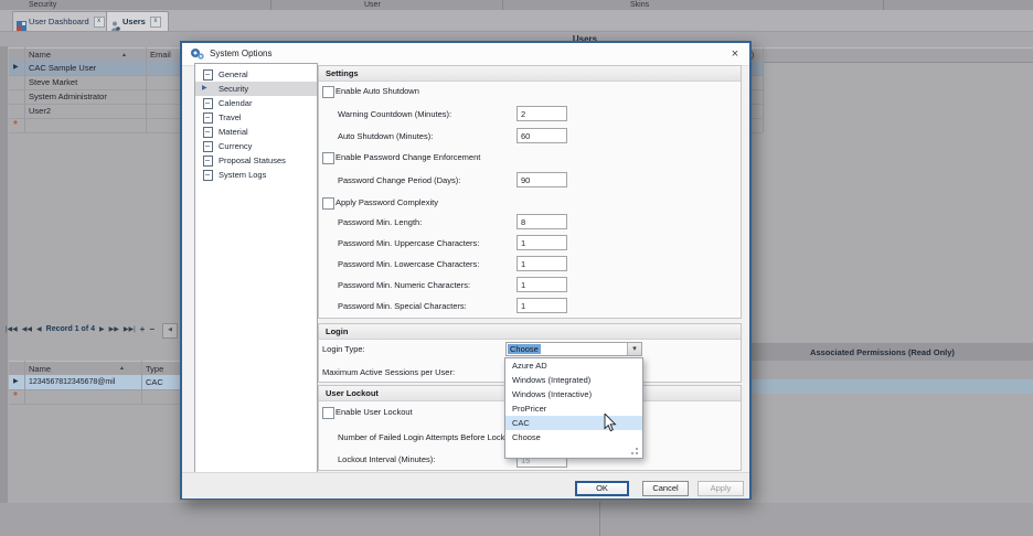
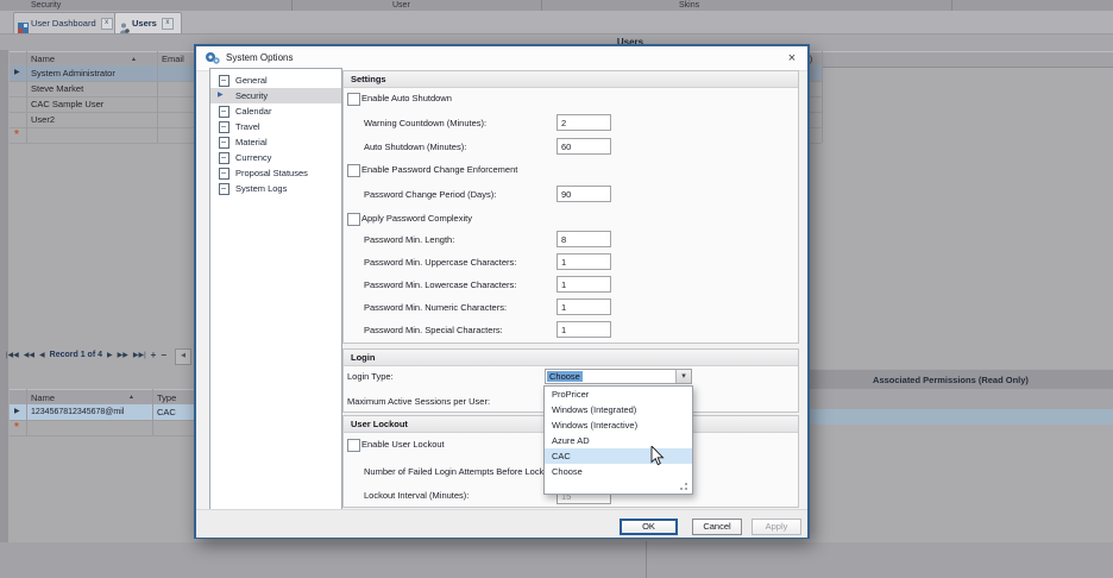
  User Dashboard
  Users
  Users
  Name
  Email
- CAC Sample User
+ System Administrator
  Steve Market
- System Administrator
+ CAC Sample User
  User2
  *
  +
  −
  Name
  Type
  CAC
  *
  Associated Permissions (Read Only)
  System Options
  ×
  General
  Security
  Calendar
  Travel
  Material
  Currency
  Proposal Statuses
  System Logs
  Settings
  Enable Auto Shutdown
  Warning Countdown (Minutes):
  2
  Auto Shutdown (Minutes):
  60
  Enable Password Change Enforcement
  Password Change Period (Days):
  90
  Apply Password Complexity
  Password Min. Length:
  8
  Password Min. Uppercase Characters:
  1
  Password Min. Lowercase Characters:
  1
  Password Min. Numeric Characters:
  1
  Password Min. Special Characters:
  1
  Login
  Login Type:
  Choose
  Maximum Active Sessions per User:
  User Lockout
  Enable User Lockout
  Number of Failed Login Attempts Before Lock
  Lockout Interval (Minutes):
  15
  OK
  Cancel
  Apply
- Azure AD
+ ProPricer
  Windows (Integrated)
  Windows (Interactive)
- ProPricer
+ Azure AD
  CAC
  Choose
